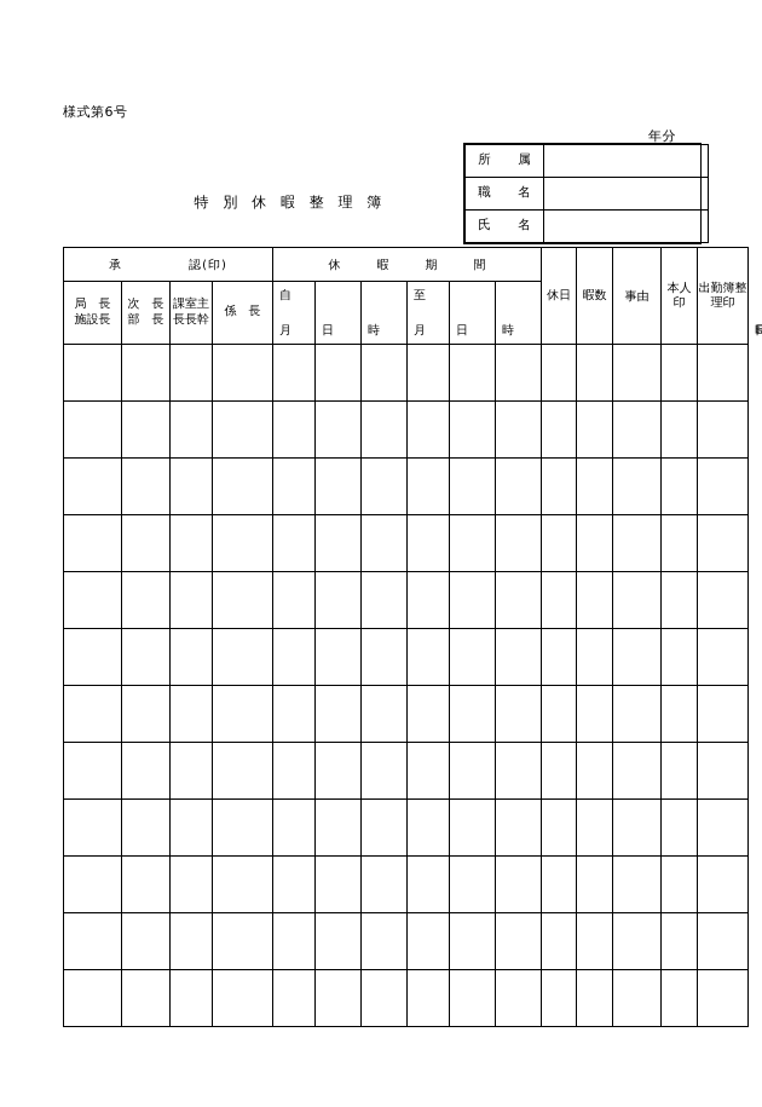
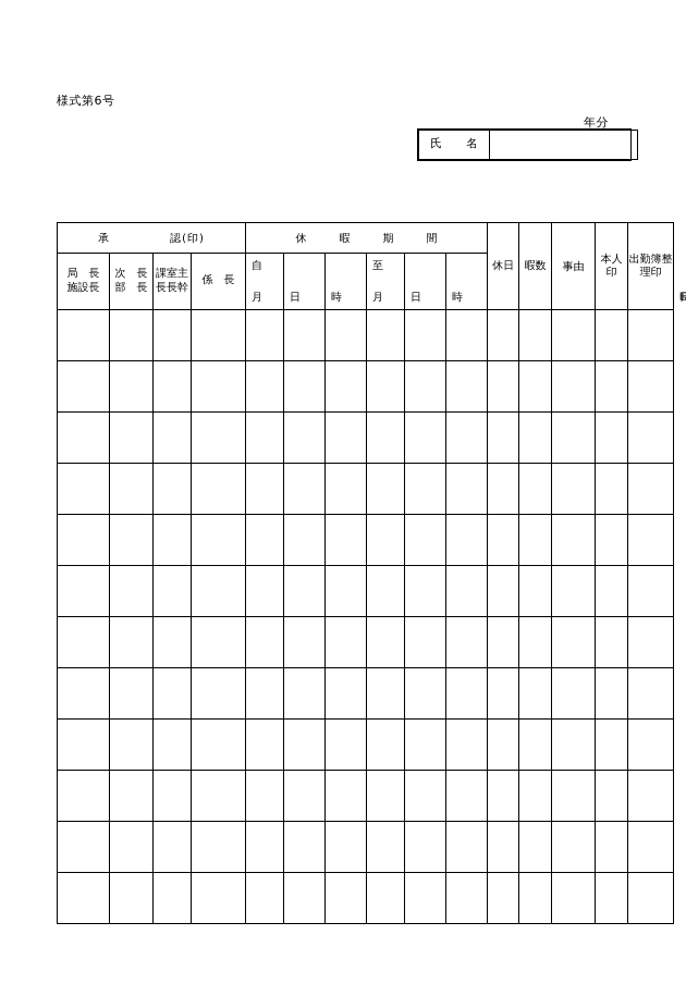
  様式第6号
  年分
- 特 別 休 暇 整 理 簿
- 所 属
- 職 名
  氏 名
  承 認(印)	休 暇 期 間	休日	暇数	事由	本人印	出勤簿整理印
  局 長 施設長	次 長 部 長	課室主 長長幹	係 長	自 月	日	時	至 月	日	時	日	時
